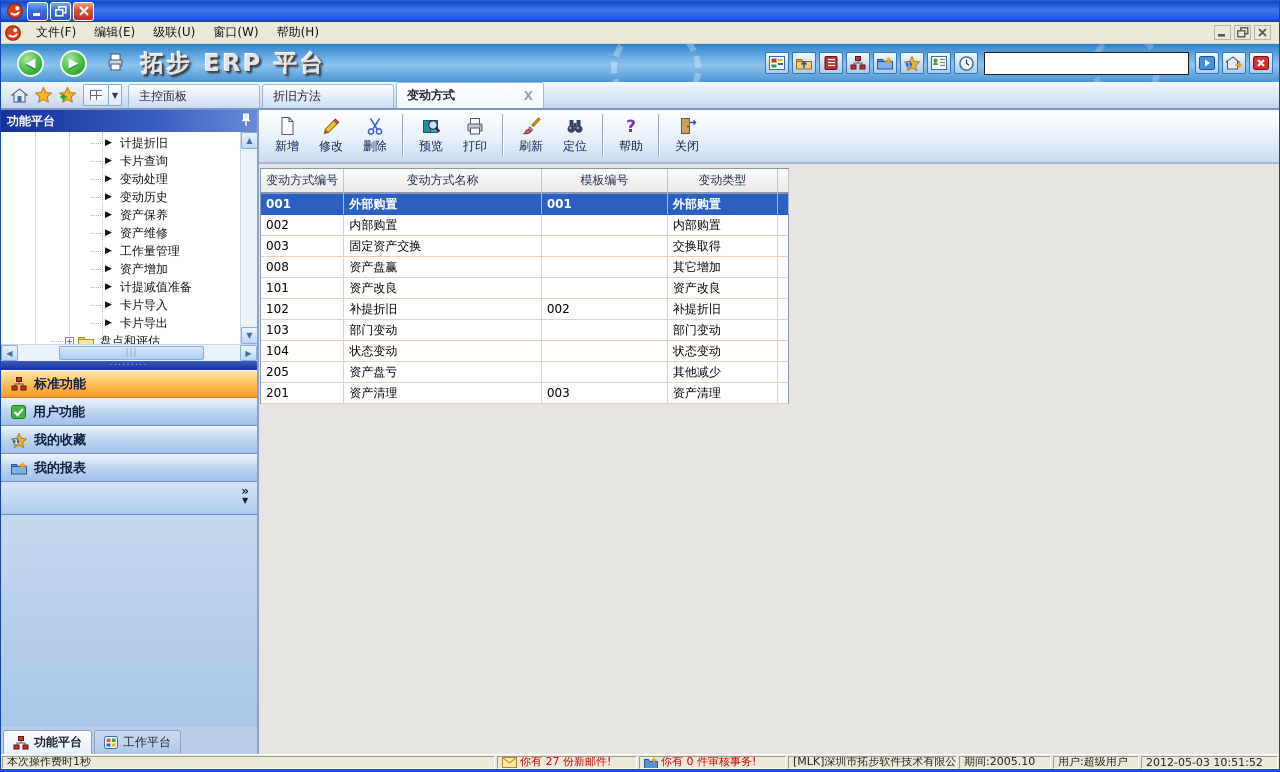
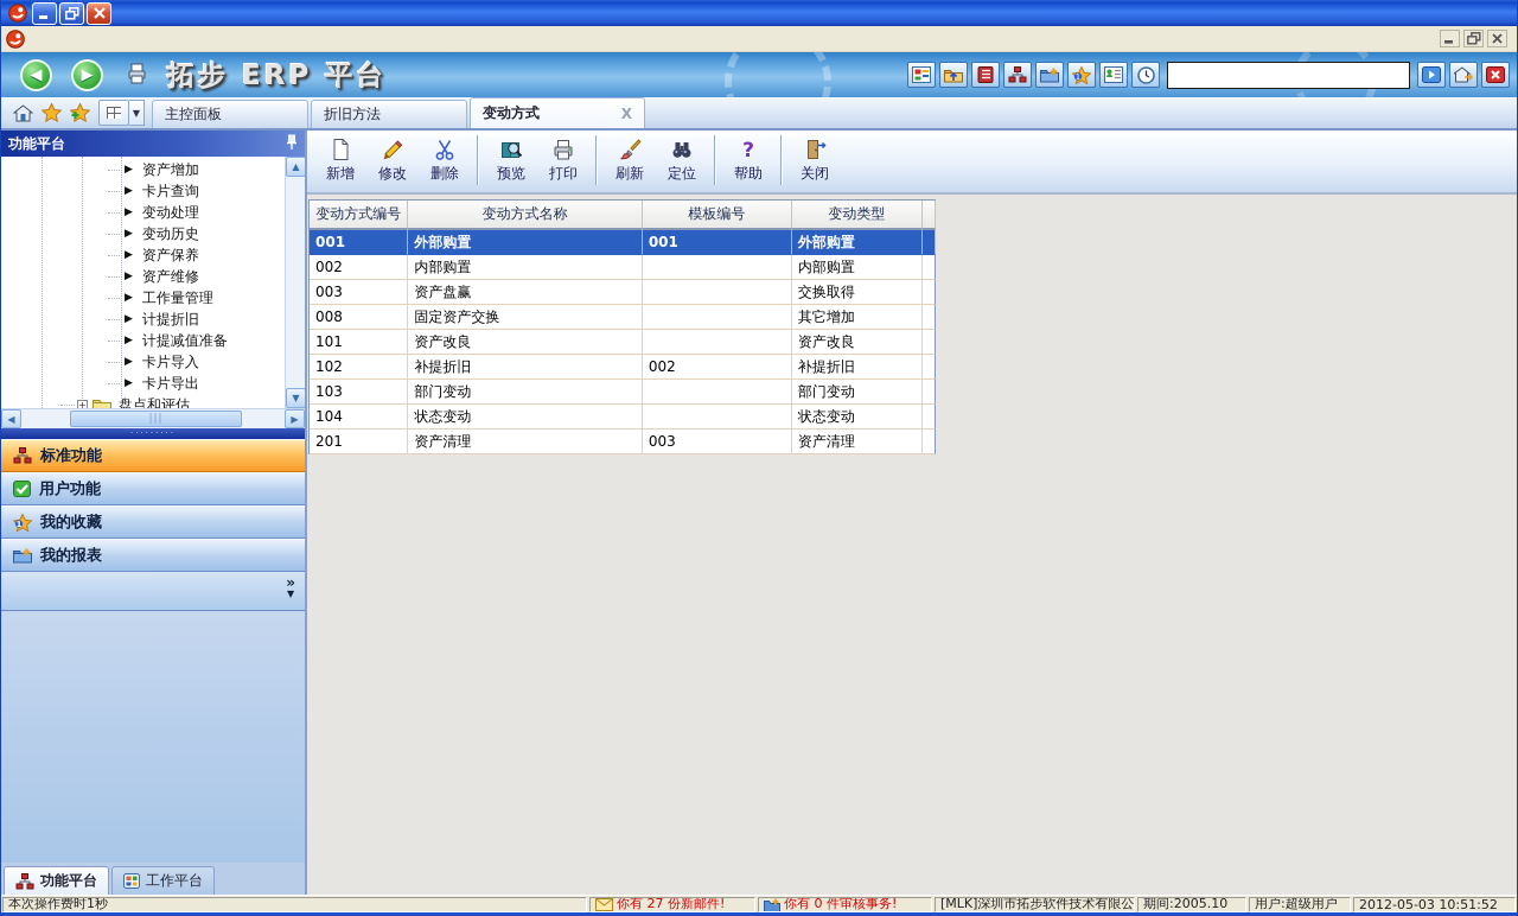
- 文件(F)
- 编辑(E)
- 级联(U)
- 窗口(W)
- 帮助(H)
  ◀
  ▶
  拓步 ERP 平台
  1
  ▼
  主控面板
  折旧方法
  变动方式
  X
  功能平台
  ▶
- 计提折旧
+ 资产增加
  ▶
  卡片查询
  ▶
  变动处理
  ▶
  变动历史
  ▶
  资产保养
  ▶
  资产维修
  ▶
  工作量管理
  ▶
- 资产增加
+ 计提折旧
  ▶
  计提减值准备
  ▶
  卡片导入
  ▶
  卡片导出
  +
  盘点和评估
  ▲
  ▼
  ◀
  |||
  ▶
  ·········
  标准功能
  用户功能
  1
  我的收藏
  我的报表
  »
  ▼
  功能平台
  工作平台
  新增
  修改
  删除
  预览
  打印
  刷新
  定位
  ?
  帮助
  关闭
  变动方式编号
  变动方式名称
  模板编号
  变动类型
  001
  外部购置
  001
  外部购置
  002
  内部购置
  内部购置
  003
- 固定资产交换
+ 资产盘赢
  交换取得
  008
- 资产盘赢
+ 固定资产交换
  其它增加
  101
  资产改良
  资产改良
  102
  补提折旧
  002
  补提折旧
  103
  部门变动
  部门变动
  104
  状态变动
  状态变动
- 205
- 资产盘亏
- 其他减少
  201
  资产清理
  003
  资产清理
  本次操作费时1秒
  你有 27 份新邮件!
  你有 0 件审核事务!
  [MLK]深圳市拓步软件技术有限公
  期间:2005.10
  用户:超级用户
  2012-05-03 10:51:52
